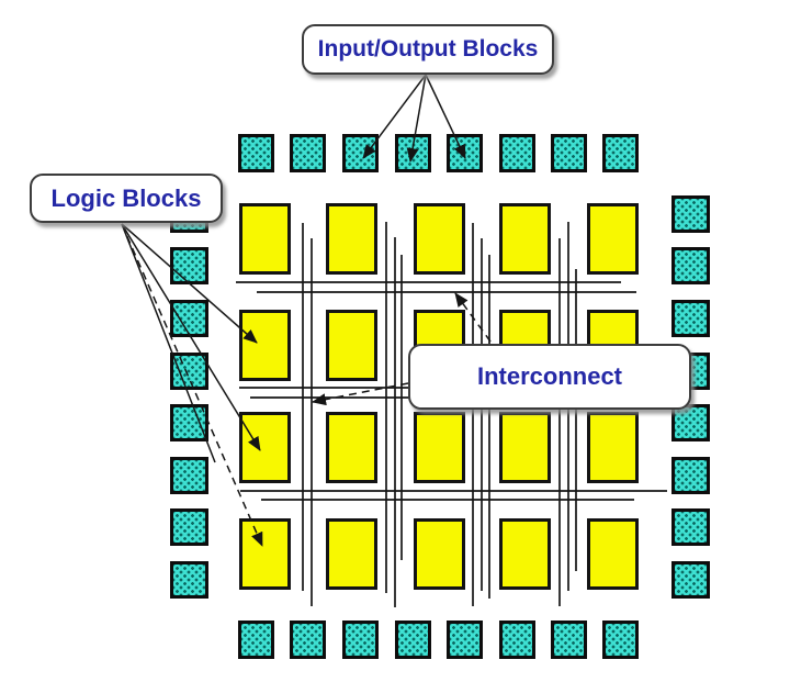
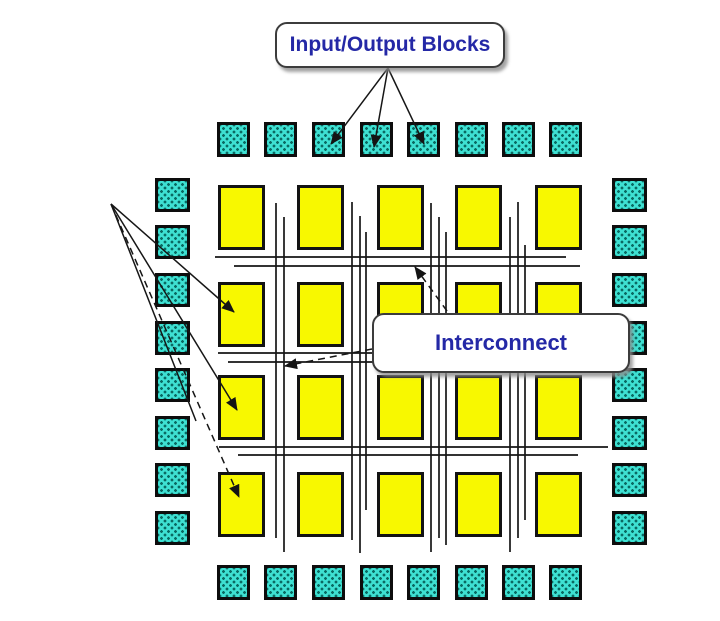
  Input/Output Blocks
- Logic Blocks
  Interconnect
